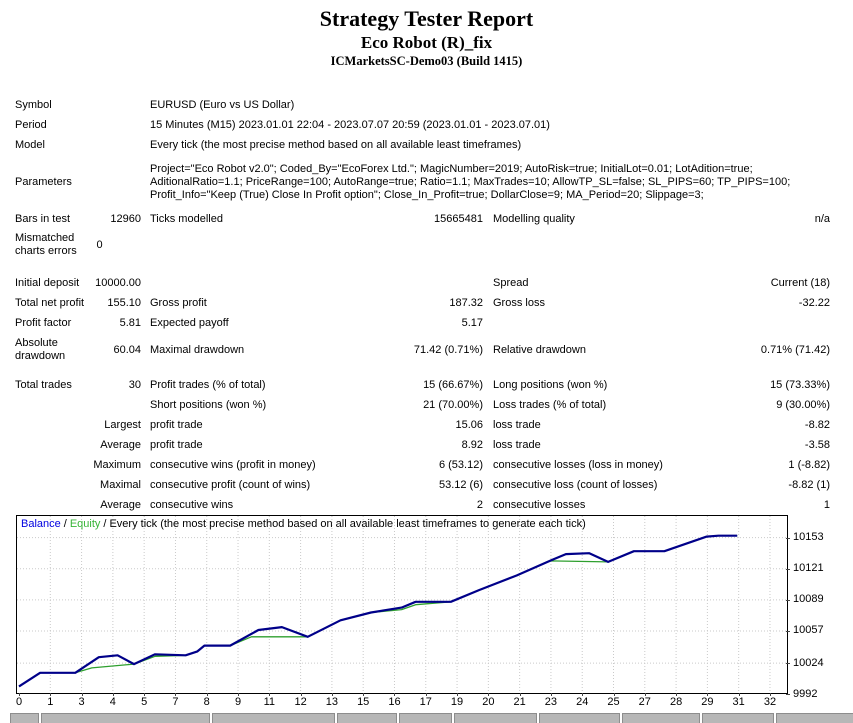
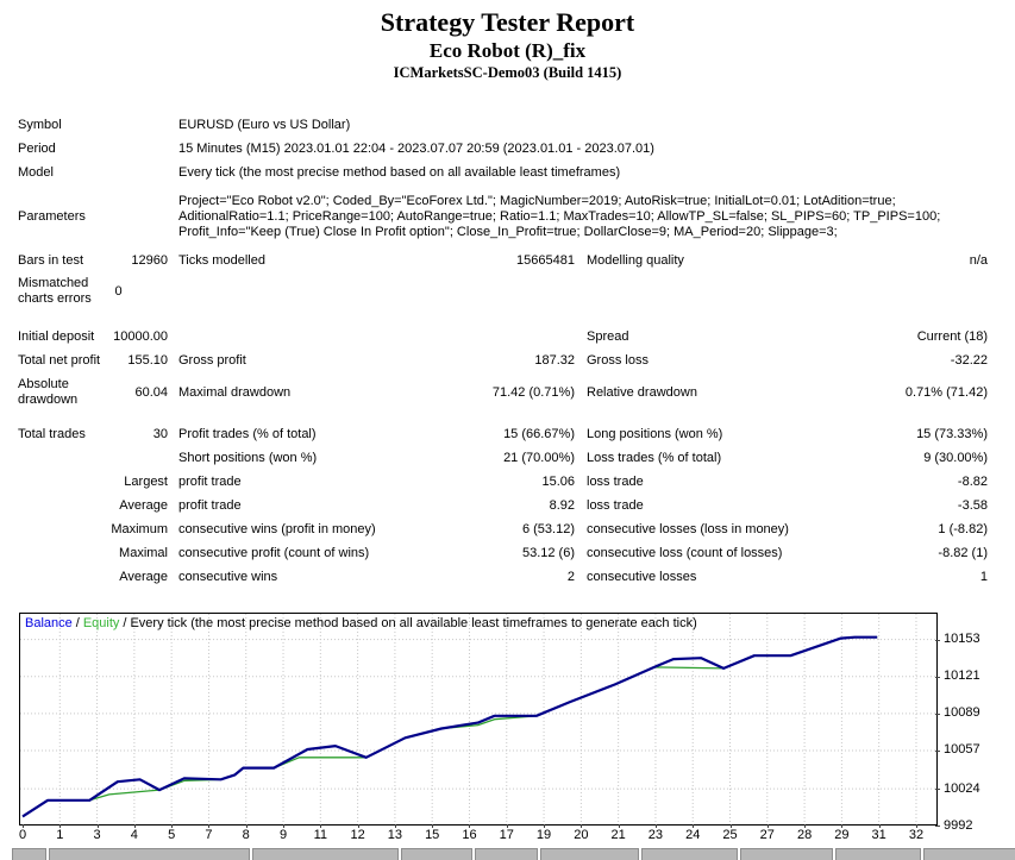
  Strategy Tester Report
  Eco Robot (R)_fix
  ICMarketsSC-Demo03 (Build 1415)
  Symbol
  EURUSD (Euro vs US Dollar)
  Period
  15 Minutes (M15) 2023.01.01 22:04 - 2023.07.07 20:59 (2023.01.01 - 2023.07.01)
  Model
  Every tick (the most precise method based on all available least timeframes)
  Parameters
  Project="Eco Robot v2.0"; Coded_By="EcoForex Ltd."; MagicNumber=2019; AutoRisk=true; InitialLot=0.01; LotAdition=true; AditionalRatio=1.1; PriceRange=100; AutoRange=true; Ratio=1.1; MaxTrades=10; AllowTP_SL=false; SL_PIPS=60; TP_PIPS=100; Profit_Info="Keep (True) Close In Profit option"; Close_In_Profit=true; DollarClose=9; MA_Period=20; Slippage=3;
  Bars in test
  12960
  Ticks modelled
  15665481
  Modelling quality
  n/a
  Mismatched charts errors
  0
  Initial deposit
  10000.00
  Spread
  Current (18)
  Total net profit
  155.10
  Gross profit
  187.32
  Gross loss
  -32.22
- Profit factor
- 5.81
- Expected payoff
- 5.17
  Absolute drawdown
  60.04
  Maximal drawdown
  71.42 (0.71%)
  Relative drawdown
  0.71% (71.42)
  Total trades
  30
  Profit trades (% of total)
  15 (66.67%)
  Long positions (won %)
  15 (73.33%)
  Short positions (won %)
  21 (70.00%)
  Loss trades (% of total)
  9 (30.00%)
  Largest
  profit trade
  15.06
  loss trade
  -8.82
  Average
  profit trade
  8.92
  loss trade
  -3.58
  Maximum
  consecutive wins (profit in money)
  6 (53.12)
  consecutive losses (loss in money)
  1 (-8.82)
  Maximal
  consecutive profit (count of wins)
  53.12 (6)
  consecutive loss (count of losses)
  -8.82 (1)
  Average
  consecutive wins
  2
  consecutive losses
  1
  Balance / Equity / Every tick (the most precise method based on all available least timeframes to generate each tick)
  10153
  10121
  10089
  10057
  10024
  9992
  0
  1
  3
  4
  5
  7
  8
  9
  11
  12
  13
  15
  16
  17
  19
  20
  21
  23
  24
  25
  27
  28
  29
  31
  32
